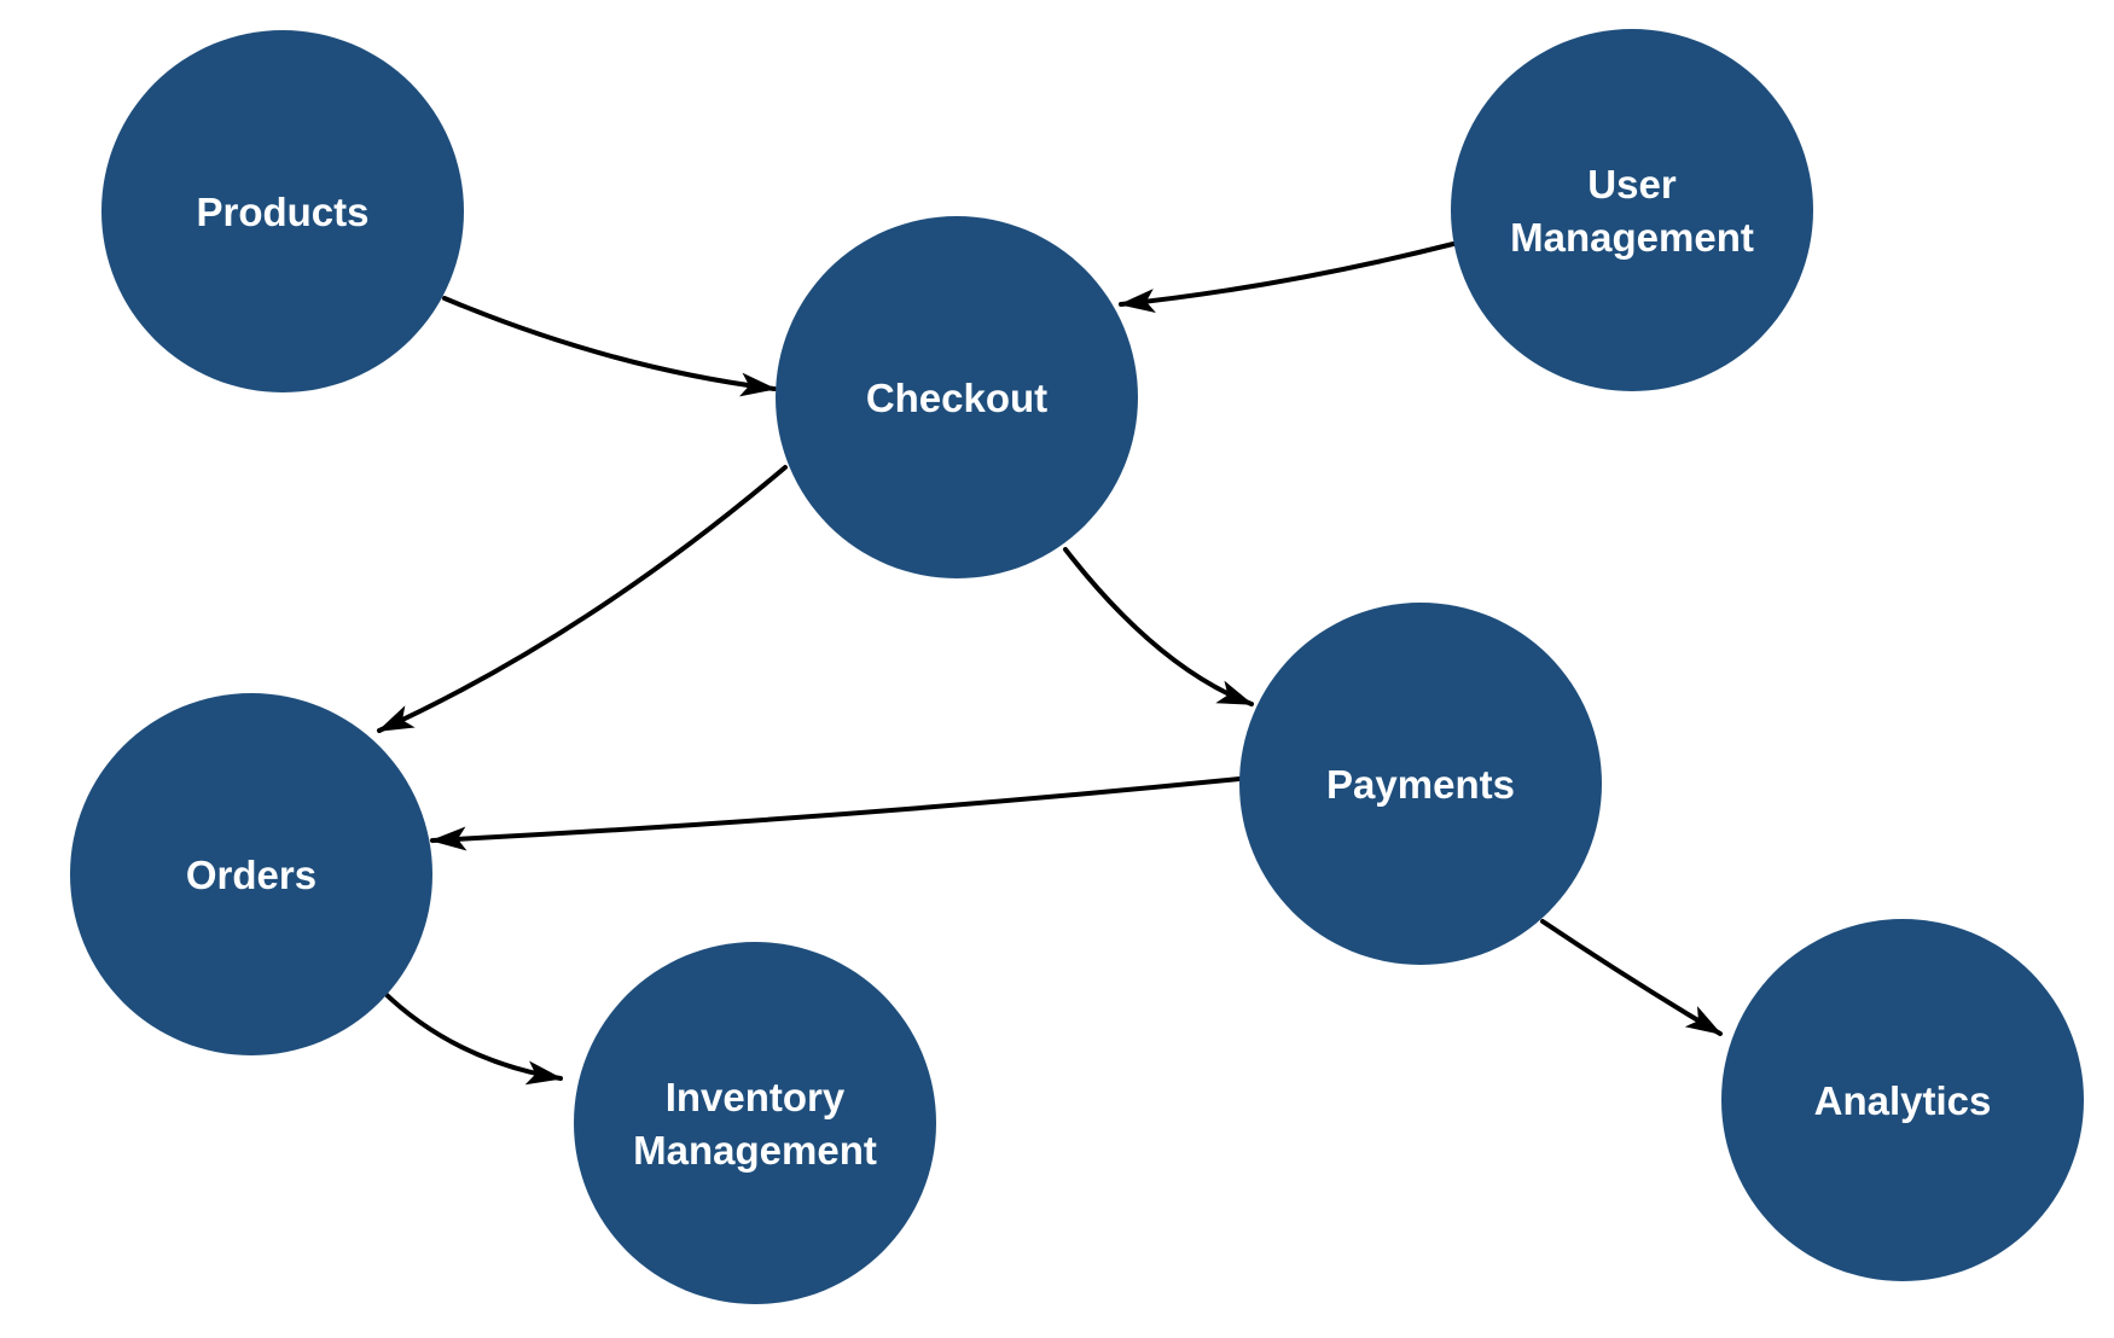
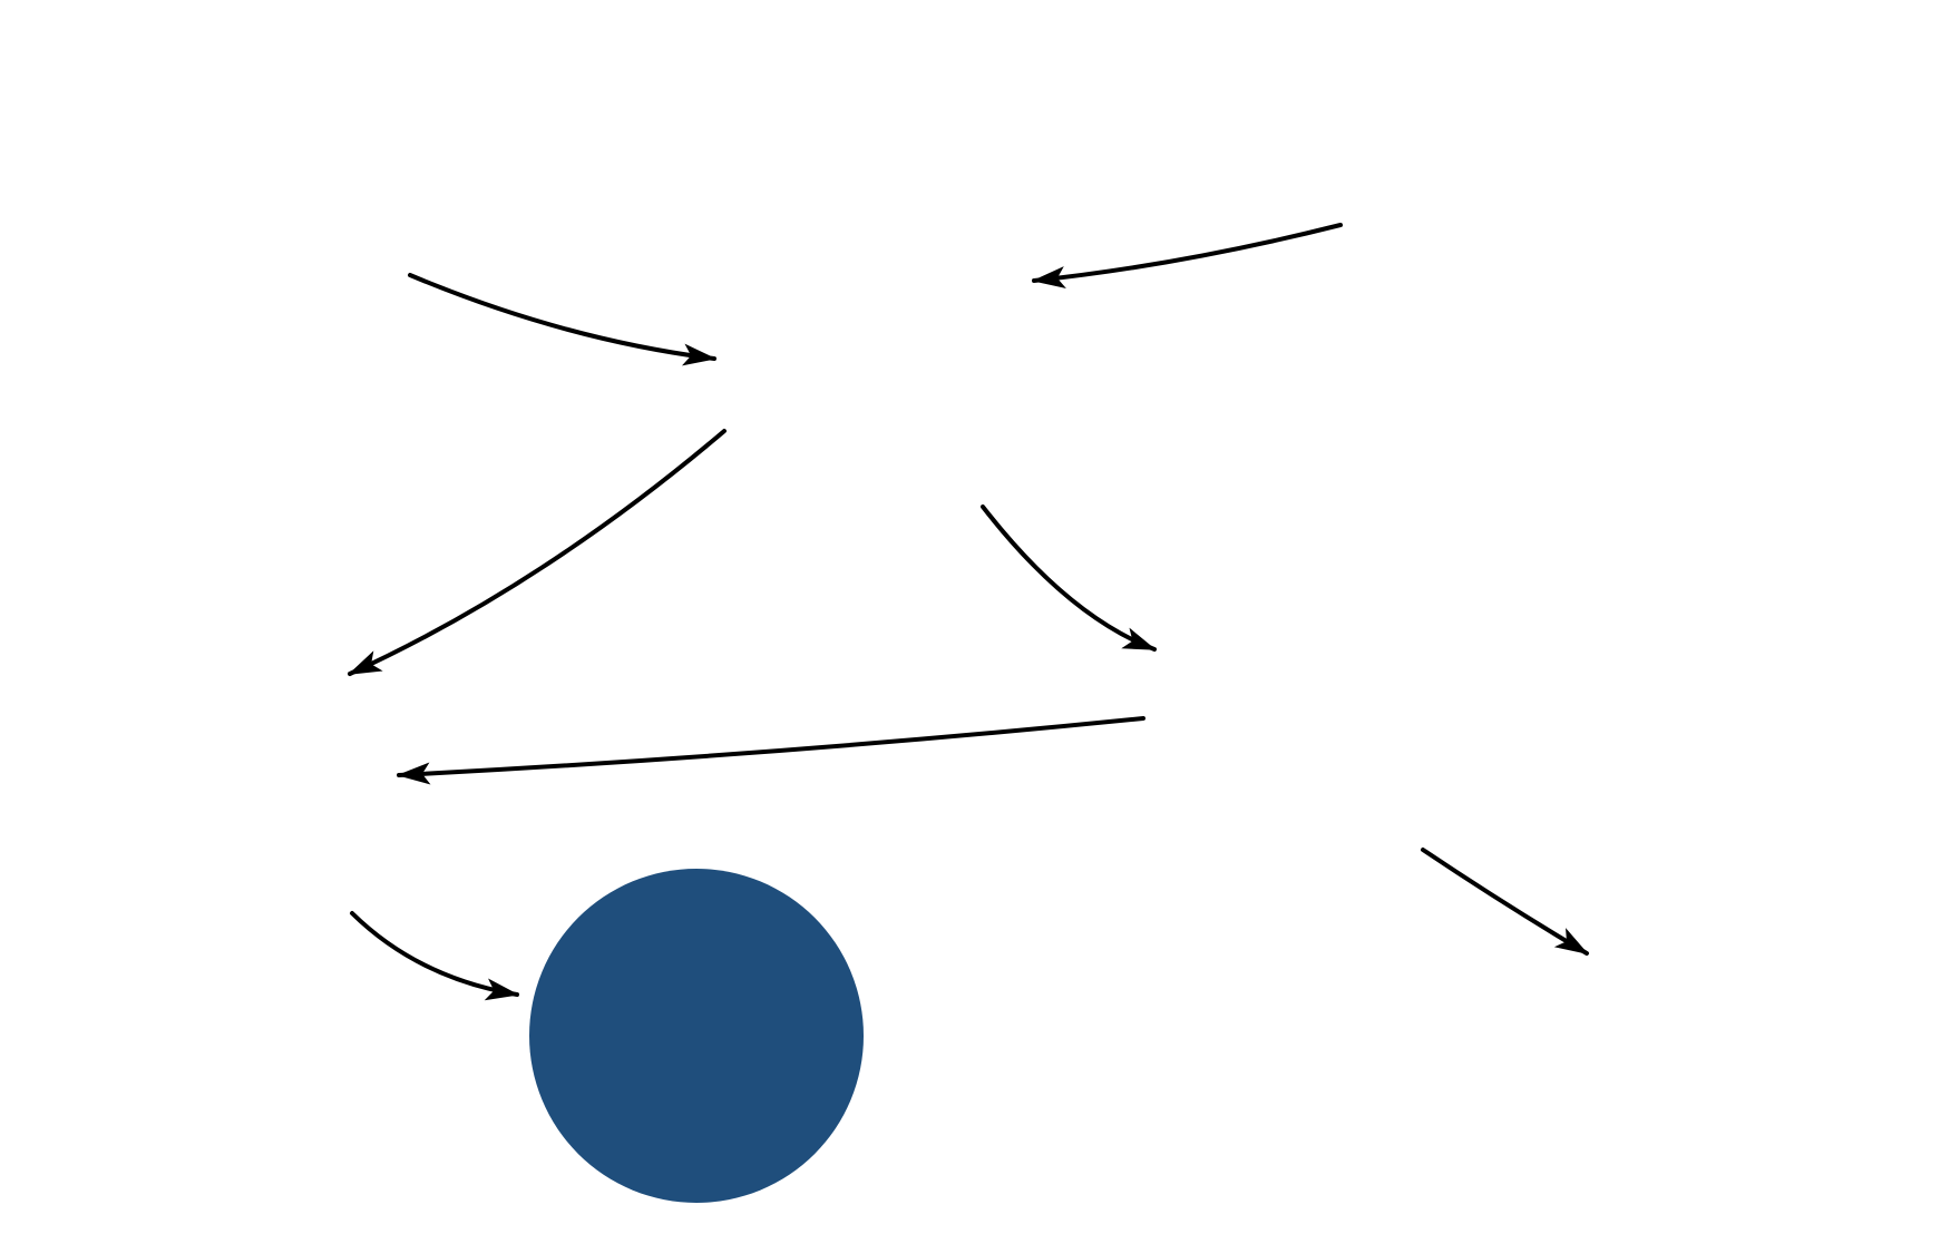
- Products
- User Management
- Checkout
- Payments
- Orders
- Inventory Management
- Analytics
